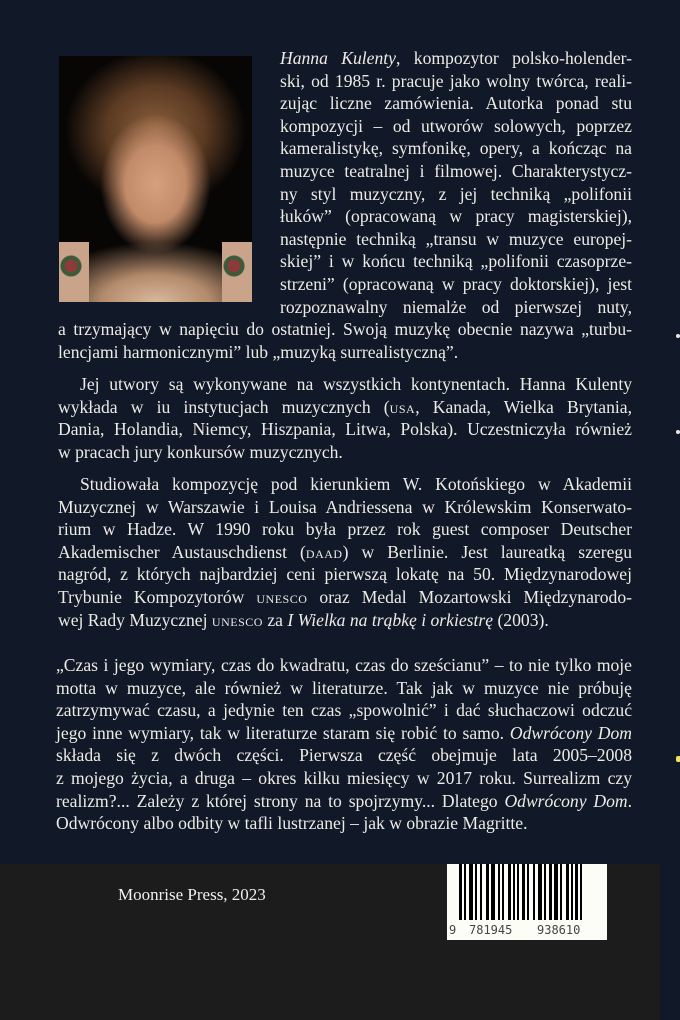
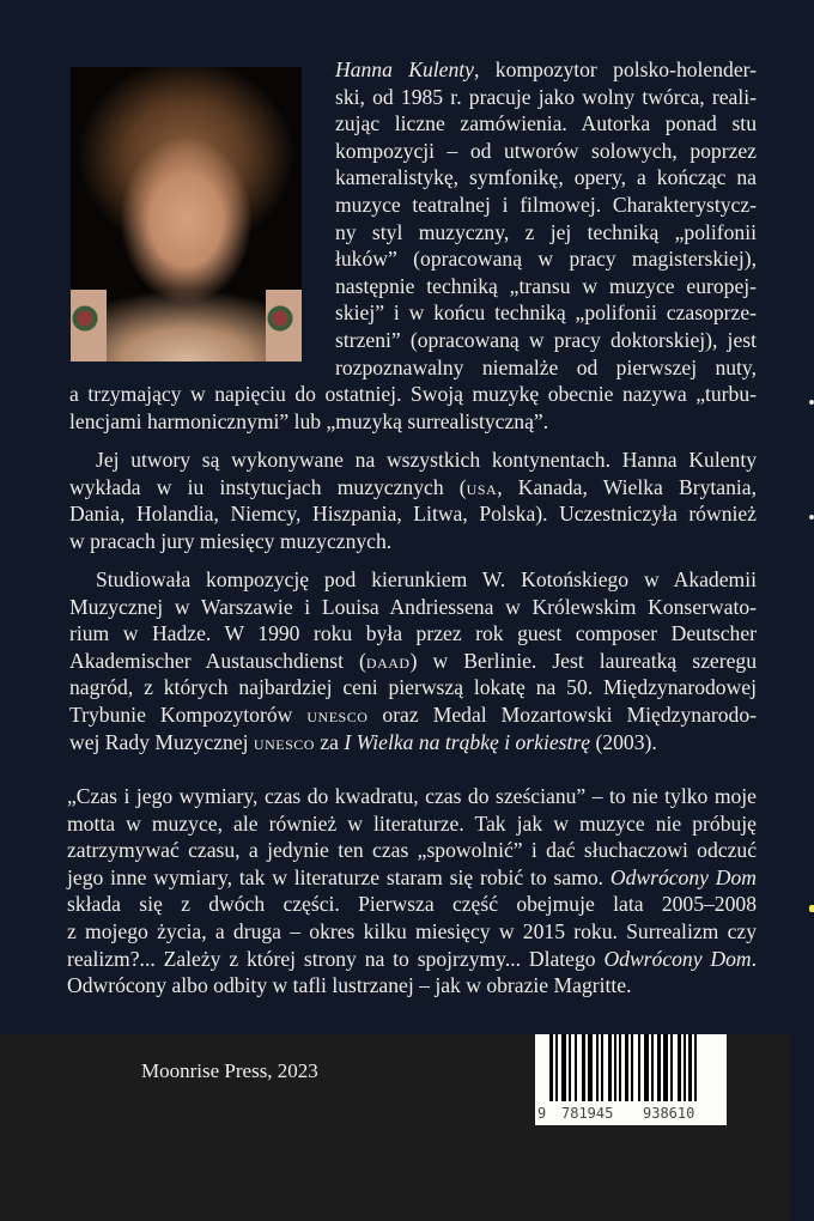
  Hanna Kulenty, kompozytor polsko-holender-
  ski, od 1985 r. pracuje jako wolny twórca, reali-
  zując liczne zamówienia. Autorka ponad stu
  kompozycji – od utworów solowych, poprzez
  kameralistykę, symfonikę, opery, a kończąc na
  muzyce teatralnej i filmowej. Charakterystycz-
  ny styl muzyczny, z jej techniką „polifonii
  łuków” (opracowaną w pracy magisterskiej),
  następnie techniką „transu w muzyce europej-
  skiej” i w końcu techniką „polifonii czasoprze-
  strzeni” (opracowaną w pracy doktorskiej), jest
  rozpoznawalny niemalże od pierwszej nuty,
  a trzymający w napięciu do ostatniej. Swoją muzykę obecnie nazywa „turbu-
  lencjami harmonicznymi” lub „muzyką surrealistyczną”.
  Jej utwory są wykonywane na wszystkich kontynentach. Hanna Kulenty
  wykłada w iu instytucjach muzycznych (usa, Kanada, Wielka Brytania,
  Dania, Holandia, Niemcy, Hiszpania, Litwa, Polska). Uczestniczyła również
- w pracach jury konkursów muzycznych.
+ w pracach jury miesięcy muzycznych.
  Studiowała kompozycję pod kierunkiem W. Kotońskiego w Akademii
  Muzycznej w Warszawie i Louisa Andriessena w Królewskim Konserwato-
  rium w Hadze. W 1990 roku była przez rok guest composer Deutscher
  Akademischer Austauschdienst (daad) w Berlinie. Jest laureatką szeregu
  nagród, z których najbardziej ceni pierwszą lokatę na 50. Międzynarodowej
  Trybunie Kompozytorów unesco oraz Medal Mozartowski Międzynarodo-
  wej Rady Muzycznej unesco za I Wielka na trąbkę i orkiestrę (2003).
  „Czas i jego wymiary, czas do kwadratu, czas do sześcianu” – to nie tylko moje
  motta w muzyce, ale również w literaturze. Tak jak w muzyce nie próbuję
  zatrzymywać czasu, a jedynie ten czas „spowolnić” i dać słuchaczowi odczuć
  jego inne wymiary, tak w literaturze staram się robić to samo. Odwrócony Dom
  składa się z dwóch części. Pierwsza część obejmuje lata 2005–2008
- z mojego życia, a druga – okres kilku miesięcy w 2017 roku. Surrealizm czy
+ z mojego życia, a druga – okres kilku miesięcy w 2015 roku. Surrealizm czy
  realizm?... Zależy z której strony na to spojrzymy... Dlatego Odwrócony Dom.
  Odwrócony albo odbity w tafli lustrzanej – jak w obrazie Magritte.
  Moonrise Press, 2023
  9
  781945
  938610
